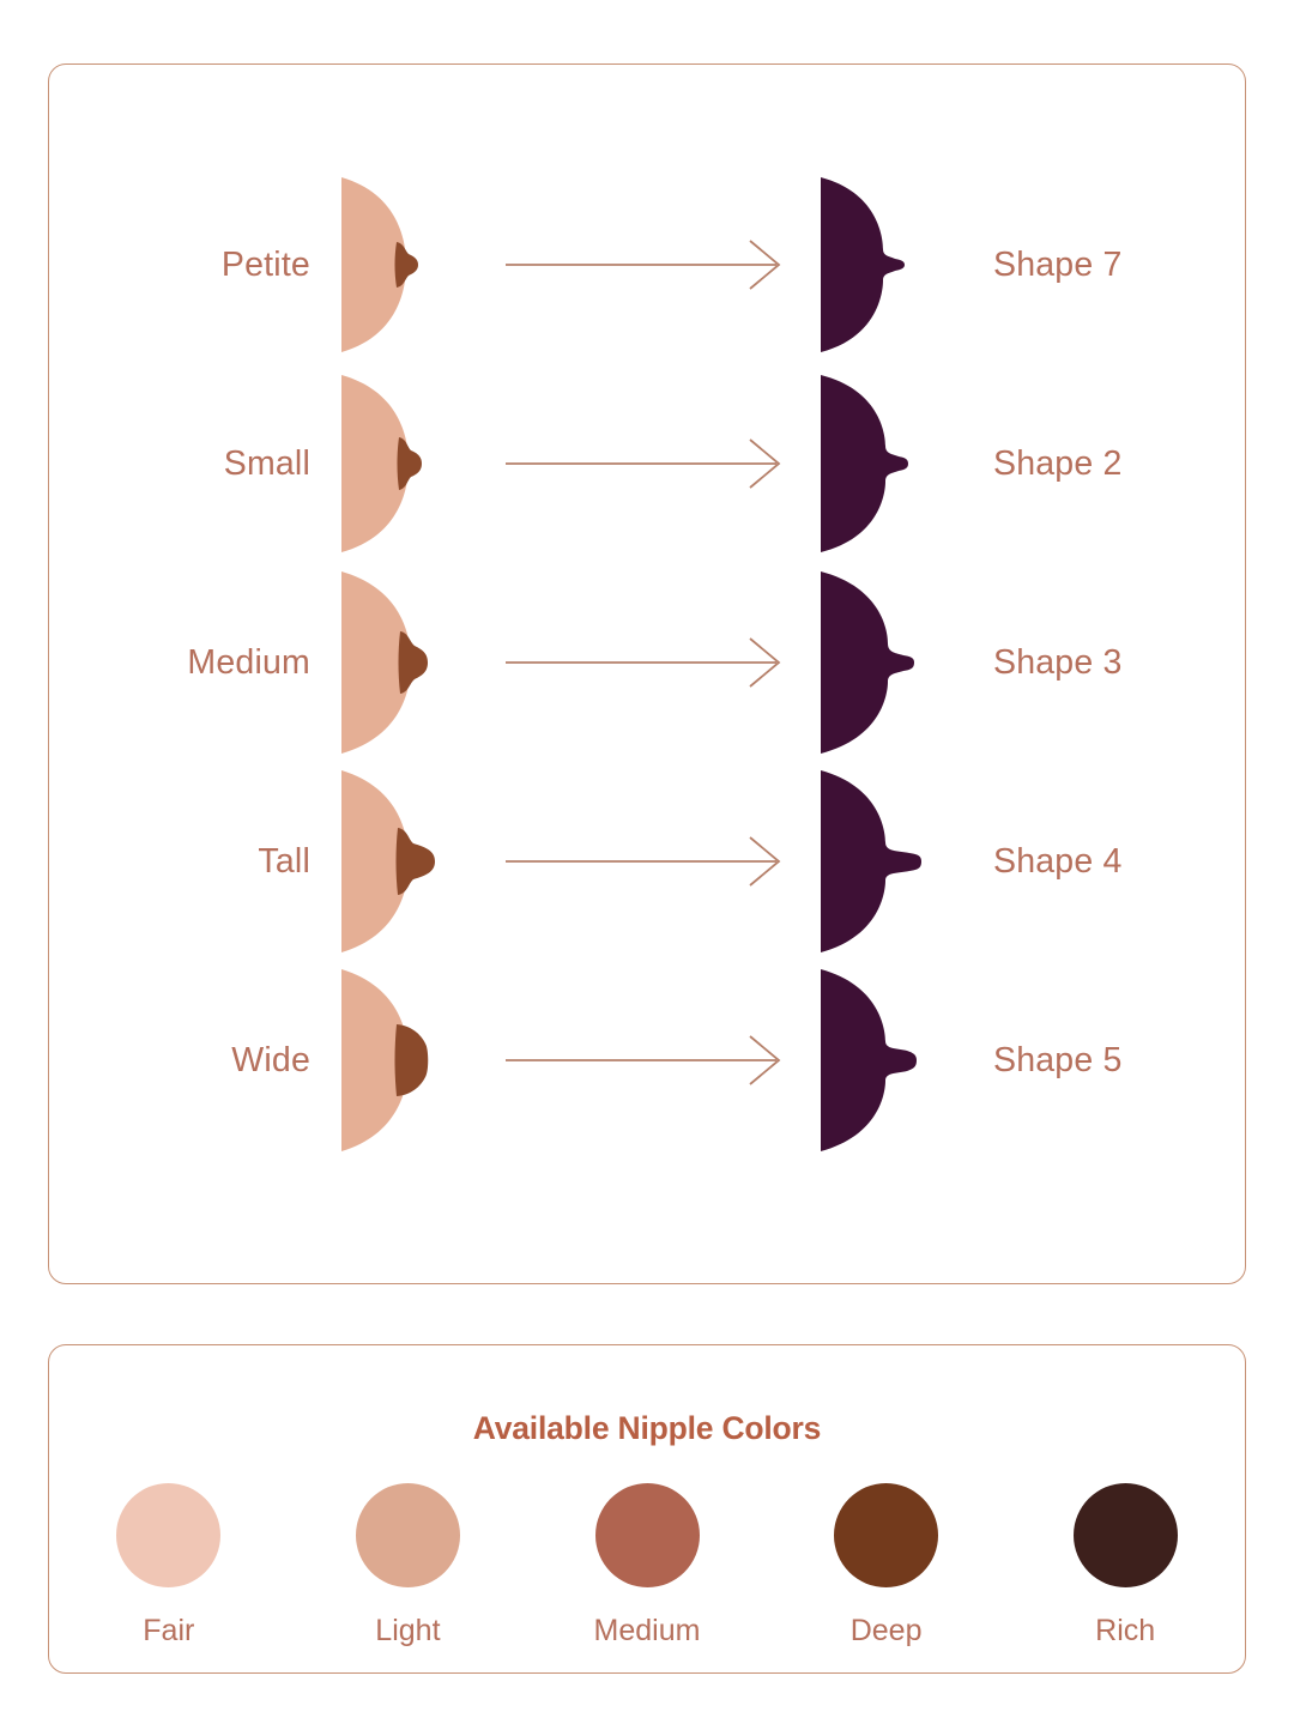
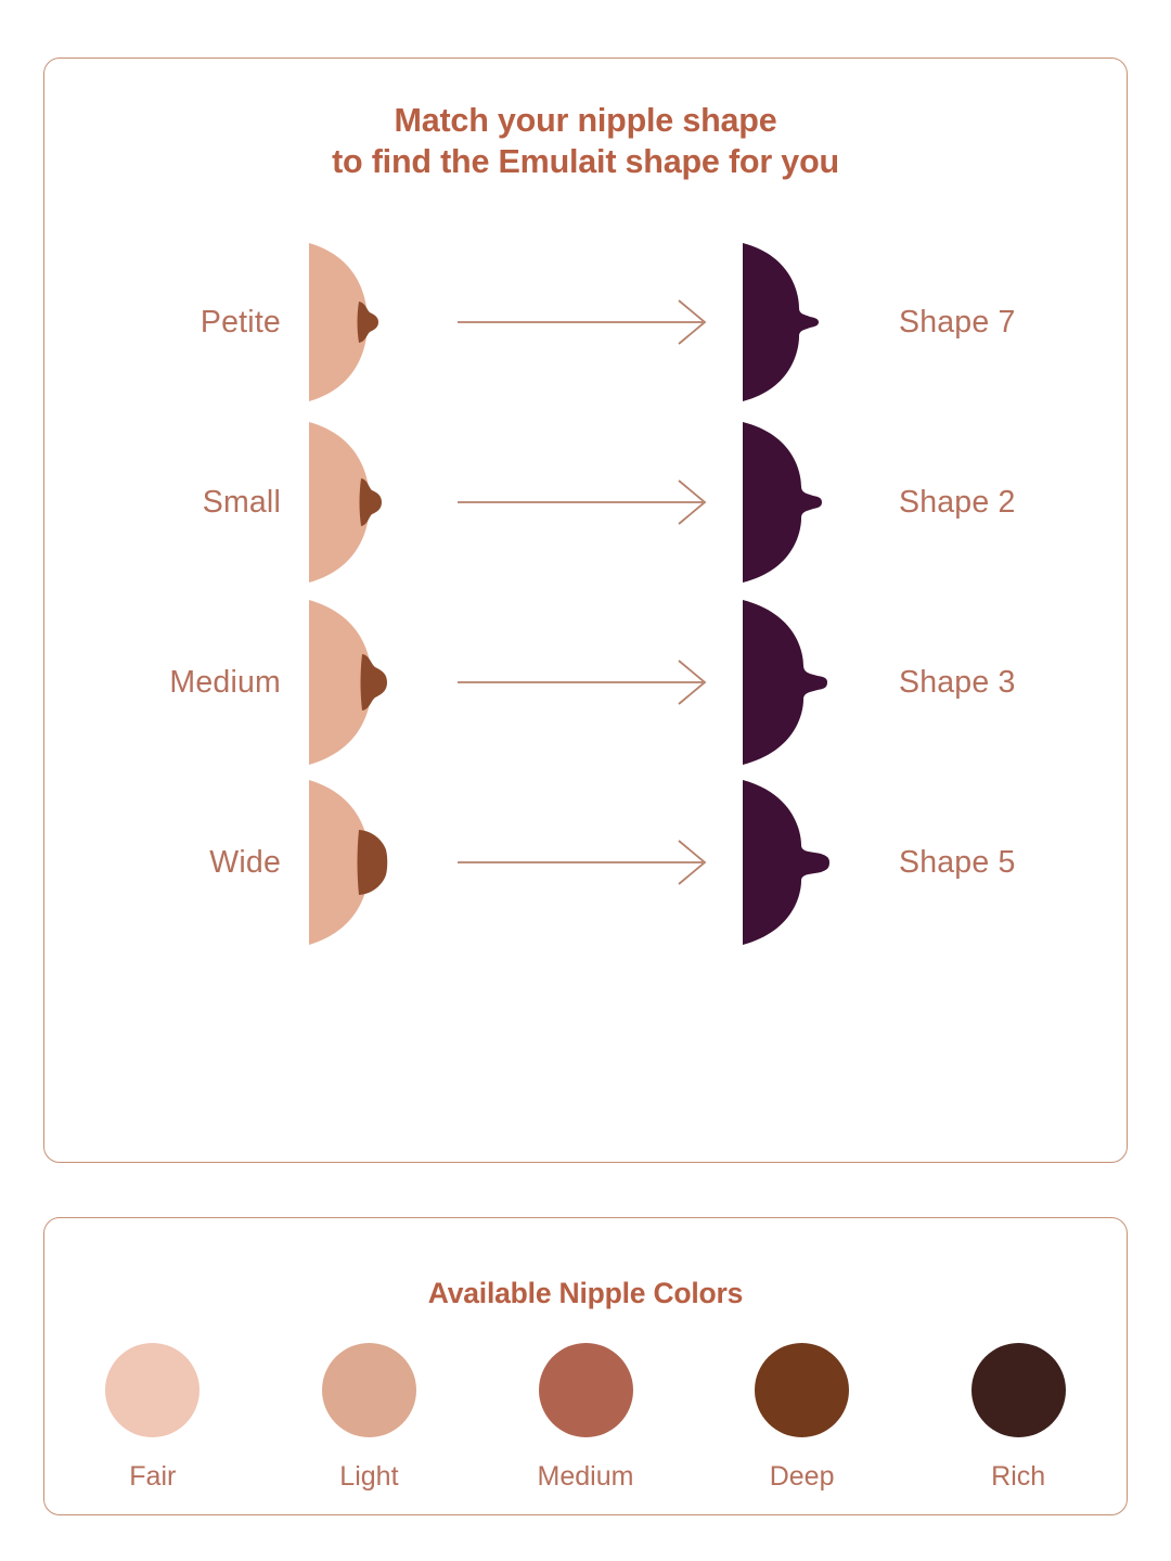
+ Match your nipple shape
+ to find the Emulait shape for you
  Petite
  Shape 7
  Small
  Shape 2
  Medium
  Shape 3
- Tall
- Shape 4
  Wide
  Shape 5
  Available Nipple Colors
  Fair
  Light
  Medium
  Deep
  Rich
